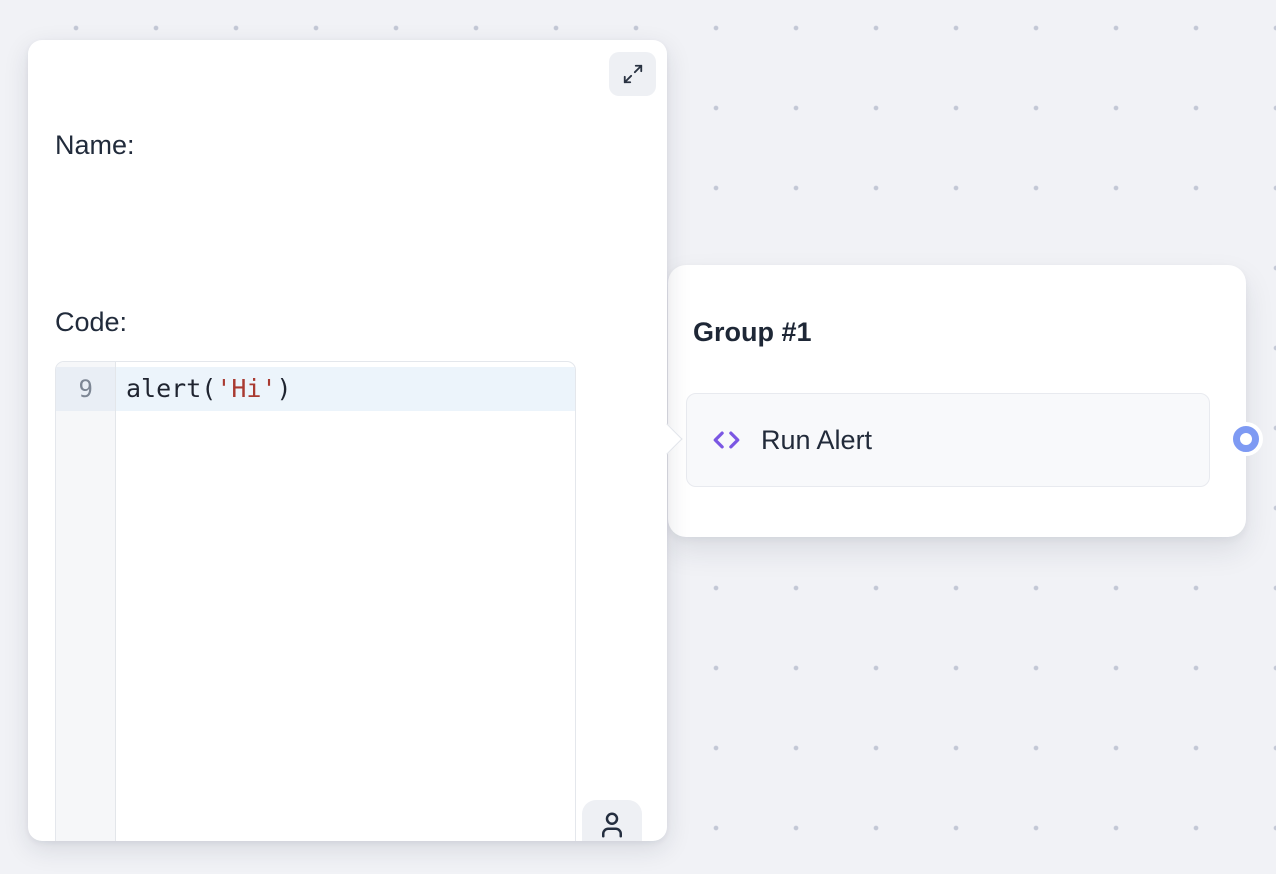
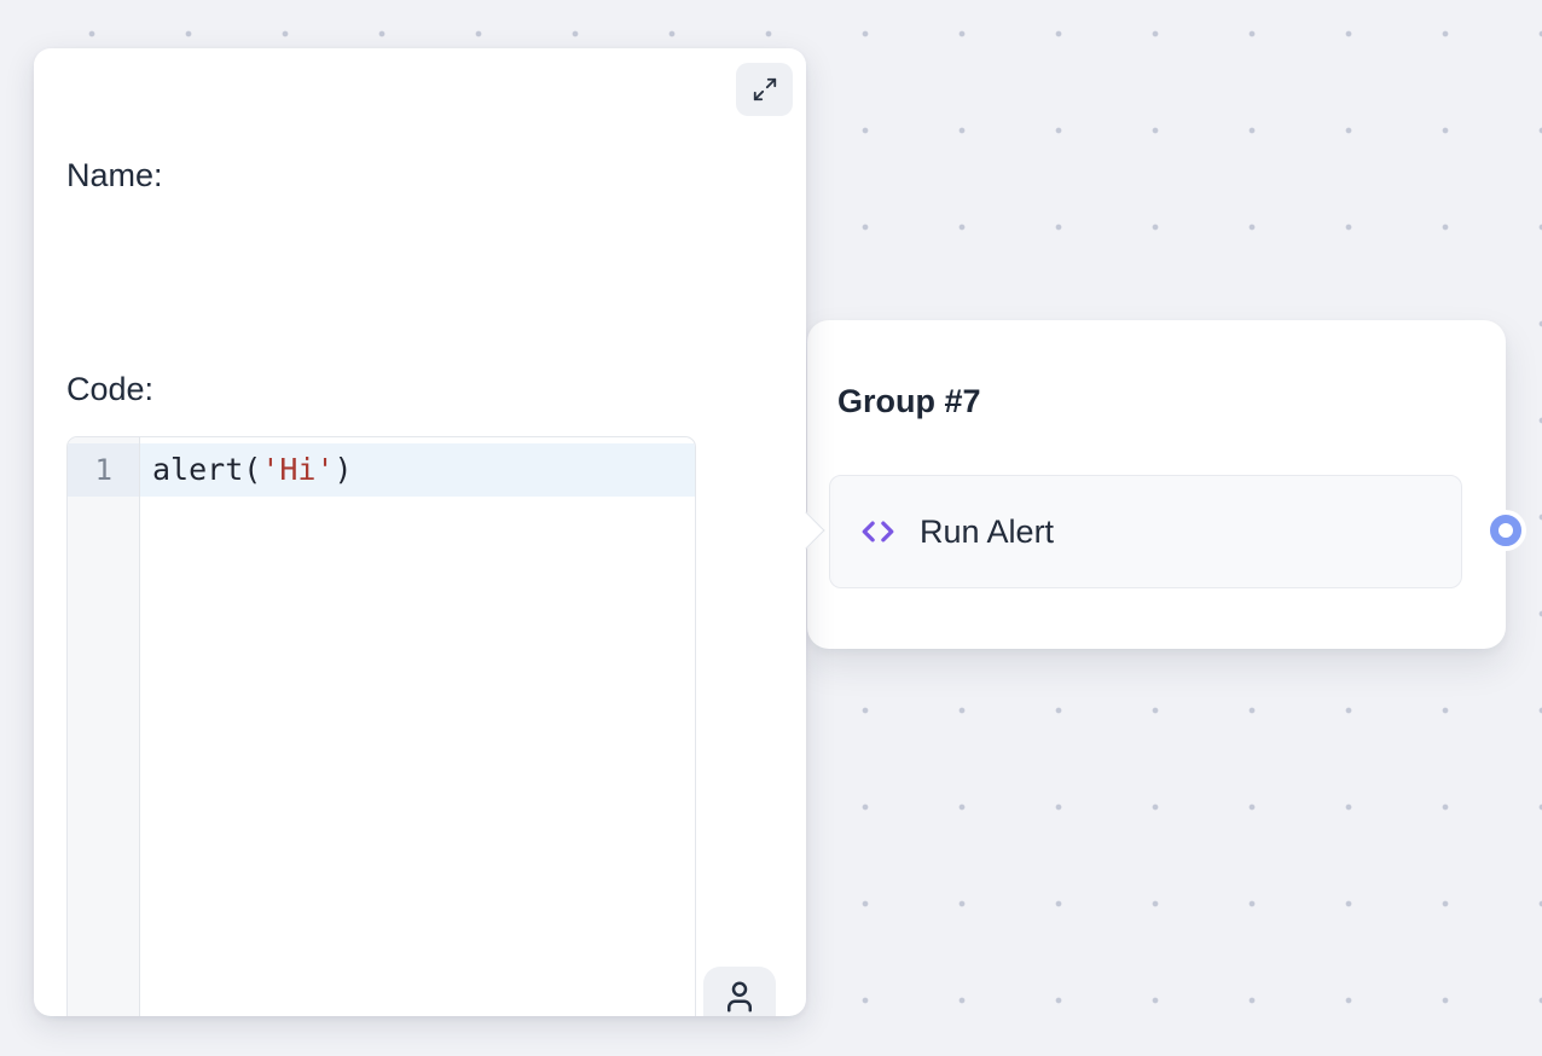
- Group #1
+ Group #7
  Run Alert
  Name:
  Code:
- 9
+ 1
  alert('Hi')
